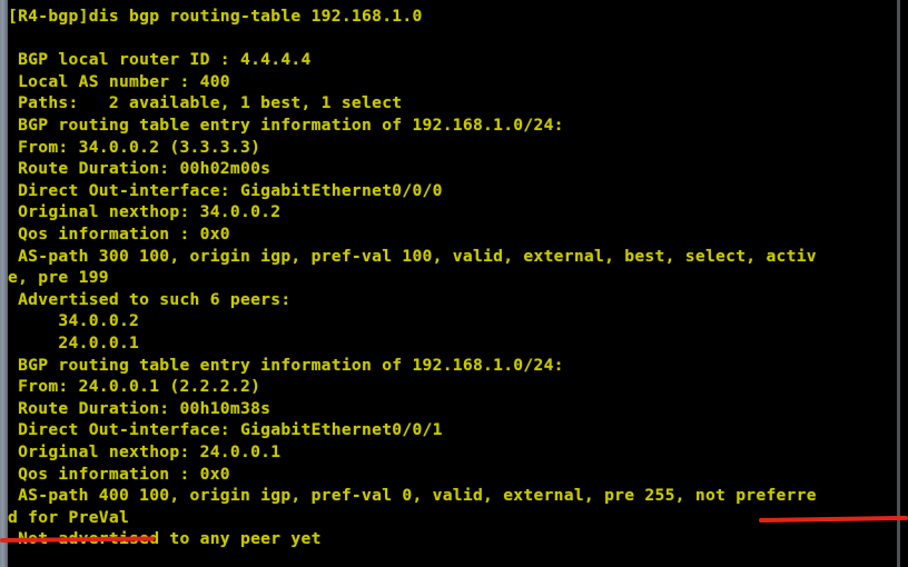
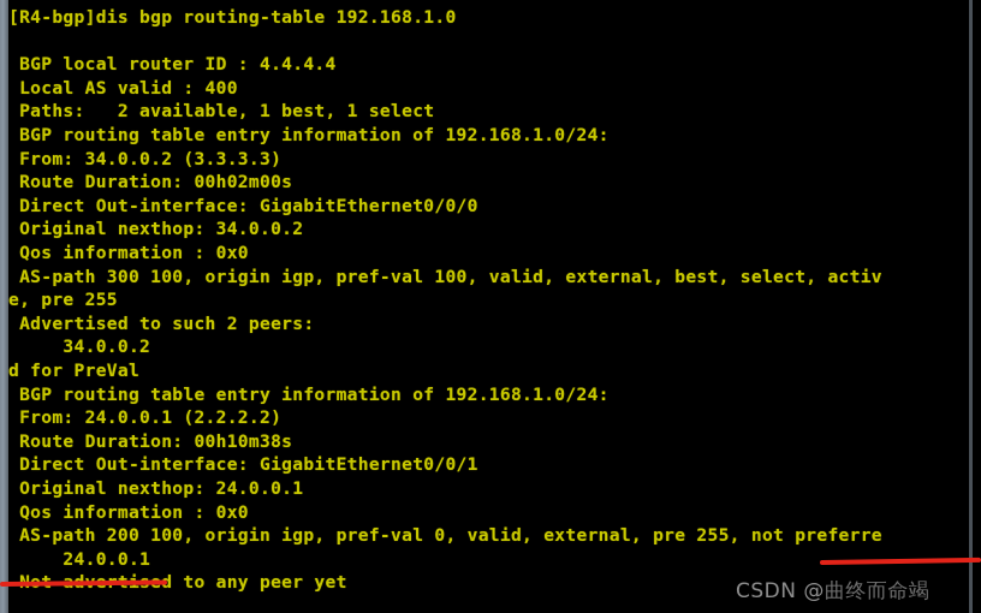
  [R4-bgp]dis bgp routing-table 192.168.1.0
  BGP local router ID : 4.4.4.4
- Local AS number : 400
+ Local AS valid : 400
  Paths: 2 available, 1 best, 1 select
  BGP routing table entry information of 192.168.1.0/24:
  From: 34.0.0.2 (3.3.3.3)
  Route Duration: 00h02m00s
  Direct Out-interface: GigabitEthernet0/0/0
  Original nexthop: 34.0.0.2
  Qos information : 0x0
  AS-path 300 100, origin igp, pref-val 100, valid, external, best, select, activ
- e, pre 199
+ e, pre 255
- Advertised to such 6 peers:
+ Advertised to such 2 peers:
  34.0.0.2
- 24.0.0.1
+ d for PreVal
  BGP routing table entry information of 192.168.1.0/24:
  From: 24.0.0.1 (2.2.2.2)
  Route Duration: 00h10m38s
  Direct Out-interface: GigabitEthernet0/0/1
  Original nexthop: 24.0.0.1
  Qos information : 0x0
- AS-path 400 100, origin igp, pref-val 0, valid, external, pre 255, not preferre
+ AS-path 200 100, origin igp, pref-val 0, valid, external, pre 255, not preferre
- d for PreVal
+ 24.0.0.1
+ CSDN @曲终而命竭
